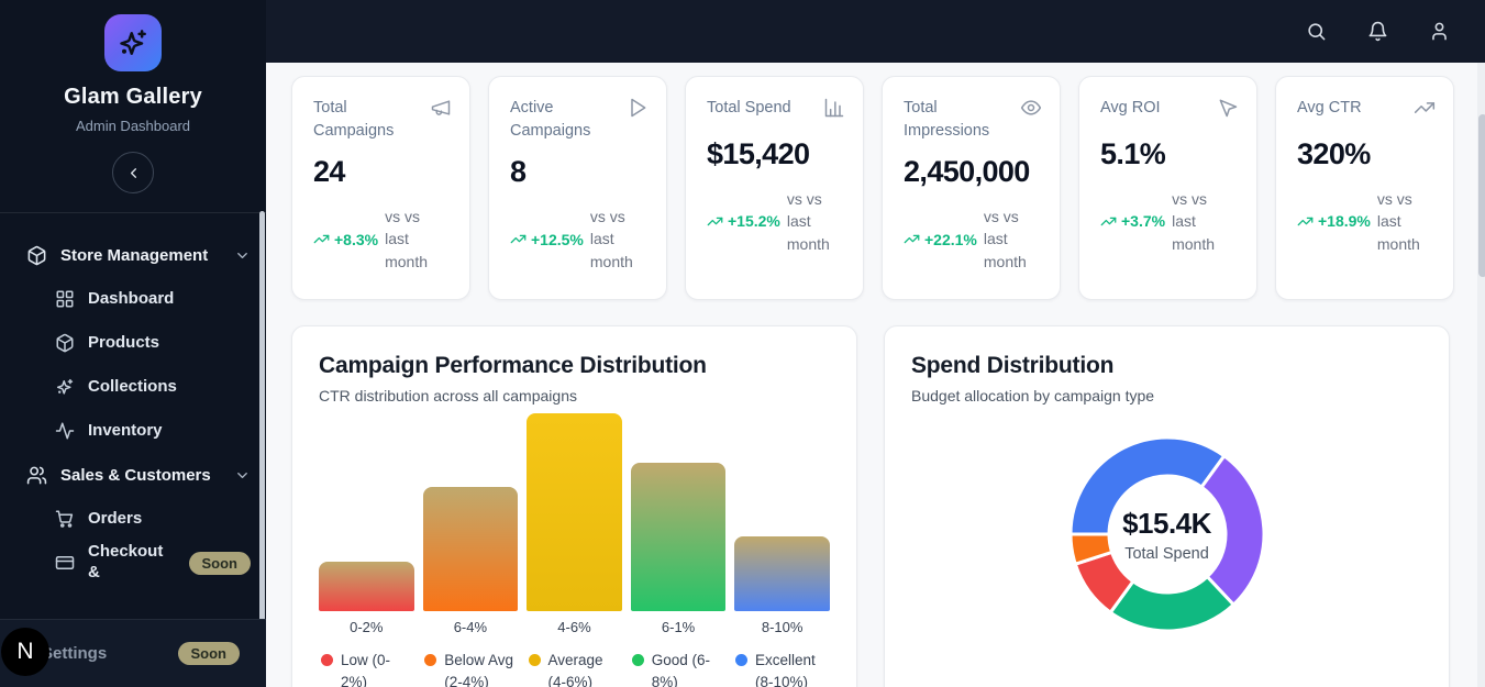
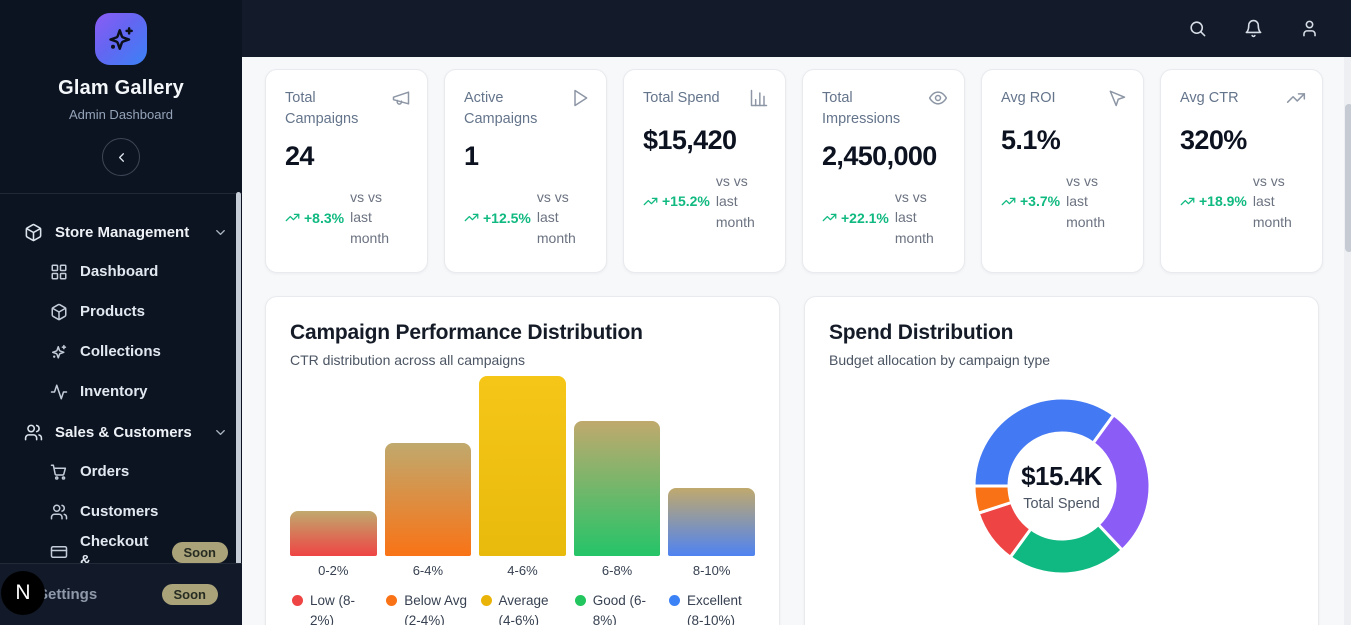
  Glam Gallery
  Admin Dashboard
  Store Management
  Dashboard
  Products
  Collections
  Inventory
  Sales & Customers
  Orders
+ Customers
  Checkout &
  Soon
  ettings
  Soon
  N
  Total Campaigns
  24
  +8.3%
  vs vs last month
  Active Campaigns
- 8
+ 1
  +12.5%
  vs vs last month
  Total Spend
  $15,420
  +15.2%
  vs vs last month
  Total Impressions
  2,450,000
  +22.1%
  vs vs last month
  Avg ROI
  5.1%
  +3.7%
  vs vs last month
  Avg CTR
  320%
  +18.9%
  vs vs last month
  Campaign Performance Distribution
  CTR distribution across all campaigns
  0-2%
  6-4%
  4-6%
- 6-1%
+ 6-8%
  8-10%
- Low (0-2%)
+ Low (8-2%)
  Below Avg (2-4%)
  Average (4-6%)
  Good (6-8%)
  Excellent (8-10%)
  Spend Distribution
  Budget allocation by campaign type
  $15.4K
  Total Spend
